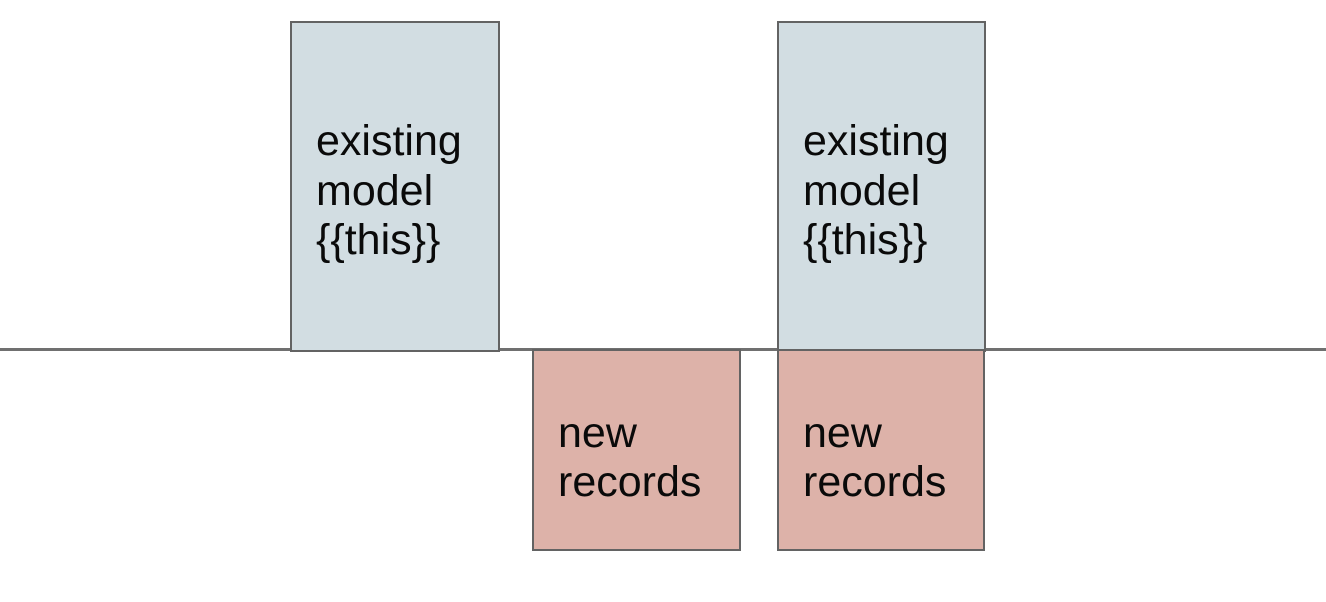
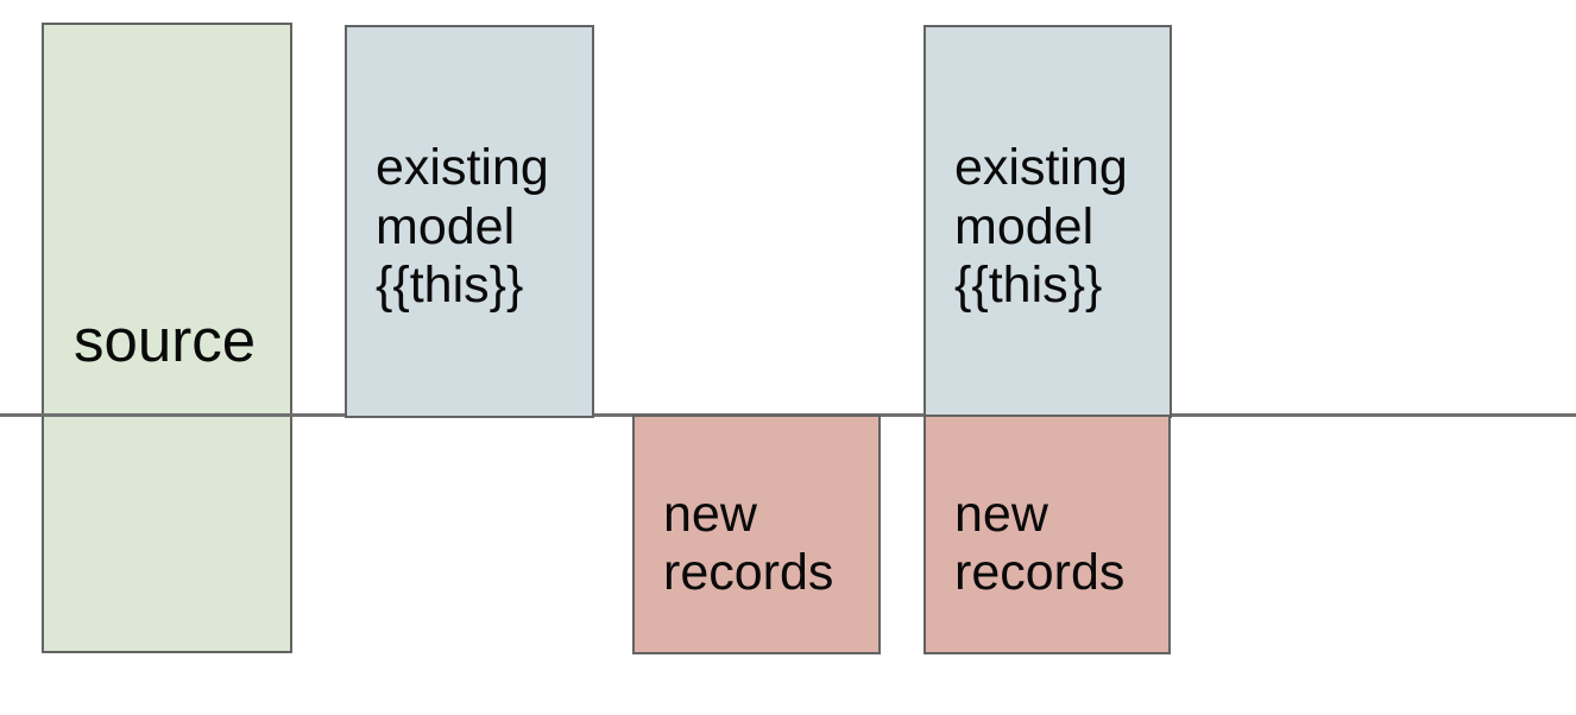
+ source
  existing
  model
  {{this}}
  new
  records
  existing
  model
  {{this}}
  new
  records
